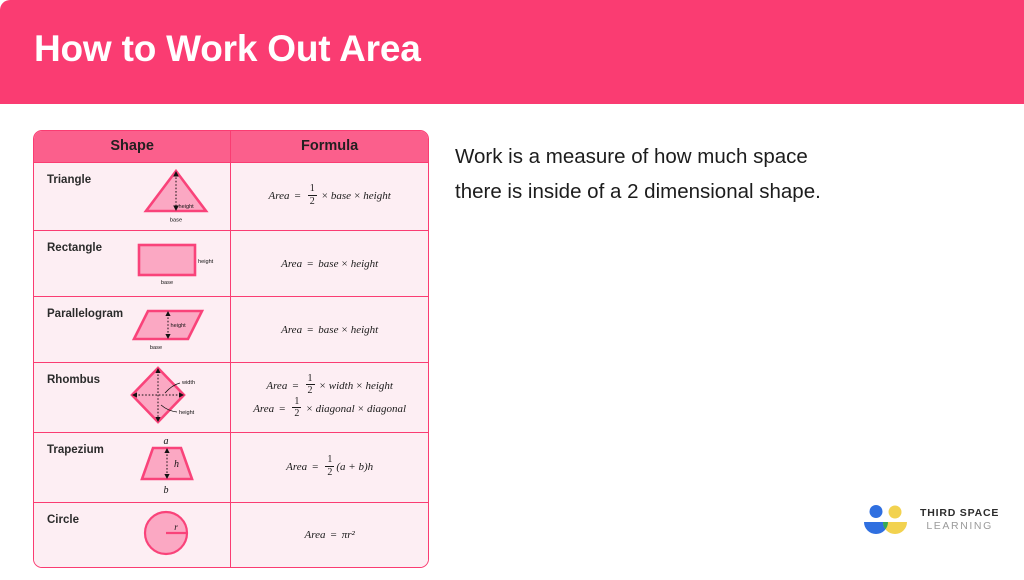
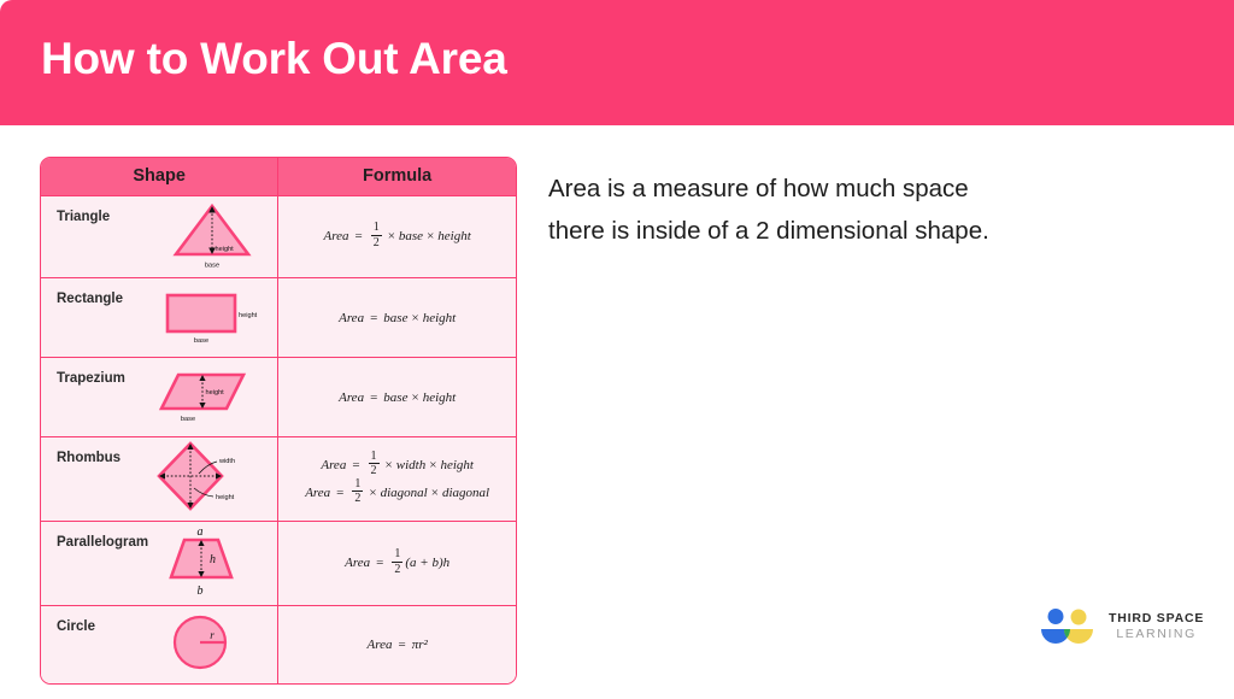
  How to Work Out Area
  Shape	Formula
  Triangle	Area =12 × base × height
  Rectangle	Area = base × height
- Parallelogram	Area = base × height
+ Trapezium	Area = base × height
  Rhombus	Area =12 × width × height Area =12 × diagonal × diagonal
- Trapezium a h b	Area =12 (a + b)h
+ Parallelogram a h b	Area =12 (a + b)h
  Circle r	Area = πr²
- Work is a measure of how much space
+ Area is a measure of how much space
  there is inside of a 2 dimensional shape.
  THIRD SPACE
  LEARNING
